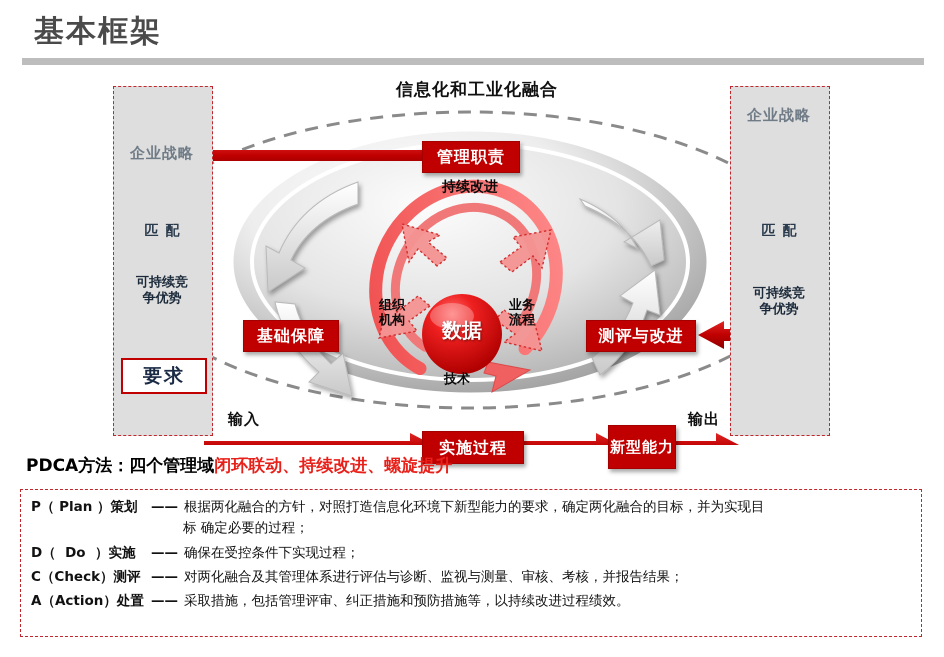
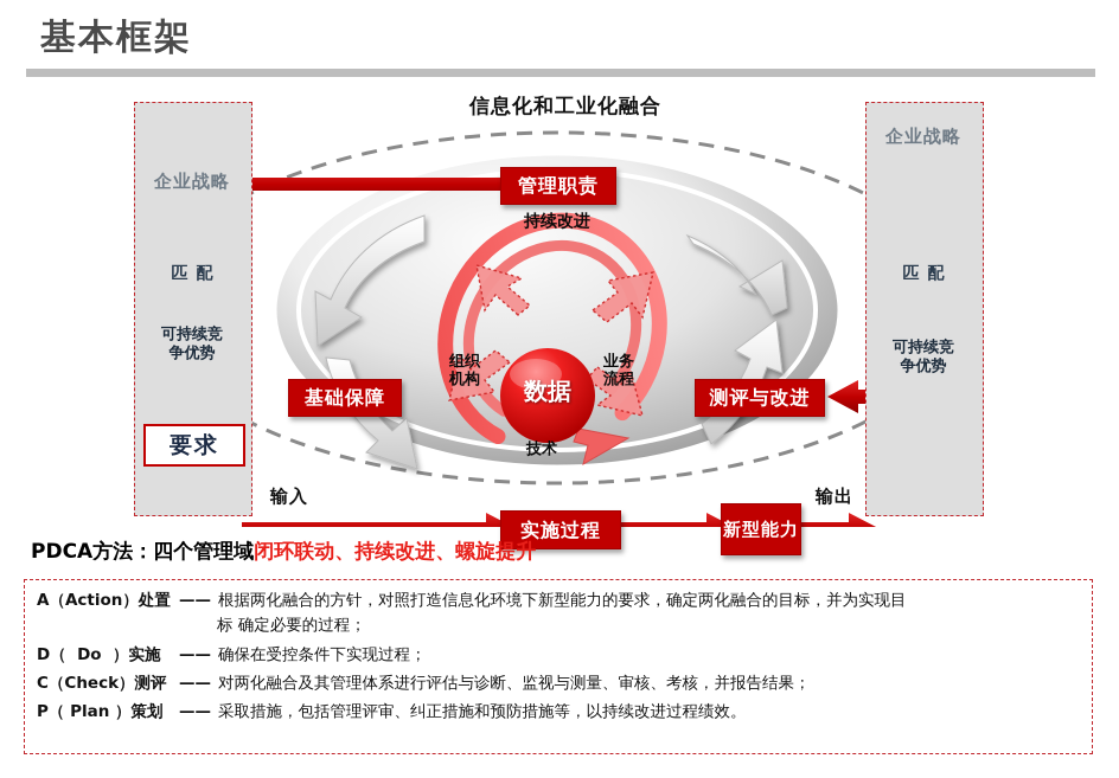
  基本框架
  信息化和工业化融合
  企业战略
  匹配
  可持续竞
  争优势
  要求
  企业战略
  匹配
  可持续竞
  争优势
  管理职责
  基础保障
  测评与改进
  实施过程
  新型
  能力
  持续改进
  组织
  机构
  业务
  流程
  技术
  数据
  输入
  输出
  PDCA方法：四个管理域闭环联动、持续改进、螺旋提升
- P（ Plan ）策划
+ A（Action）处置
  ——
  根据两化融合的方针，对照打造信息化环境下新型能力的要求，确定两化融合的目标，并为实现目
  标 确定必要的过程；
  D（ Do ）实施
  ——
  确保在受控条件下实现过程；
  C（Check）测评
  ——
  对两化融合及其管理体系进行评估与诊断、监视与测量、审核、考核，并报告结果；
- A（Action）处置
+ P（ Plan ）策划
  ——
  采取措施，包括管理评审、纠正措施和预防措施等，以持续改进过程绩效。
